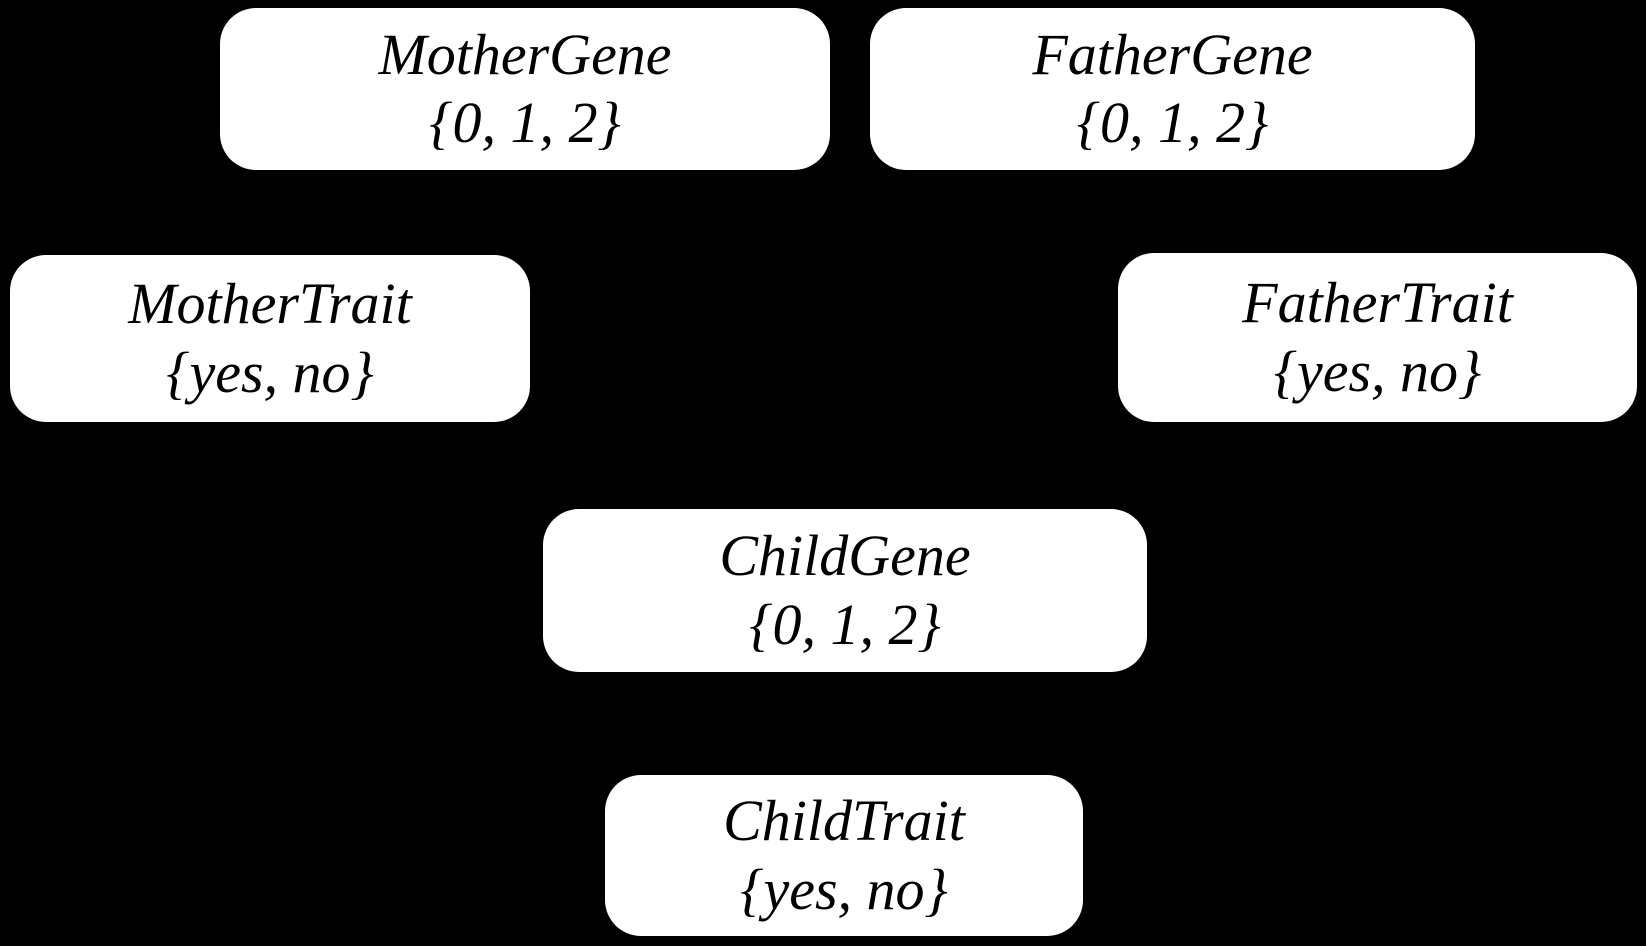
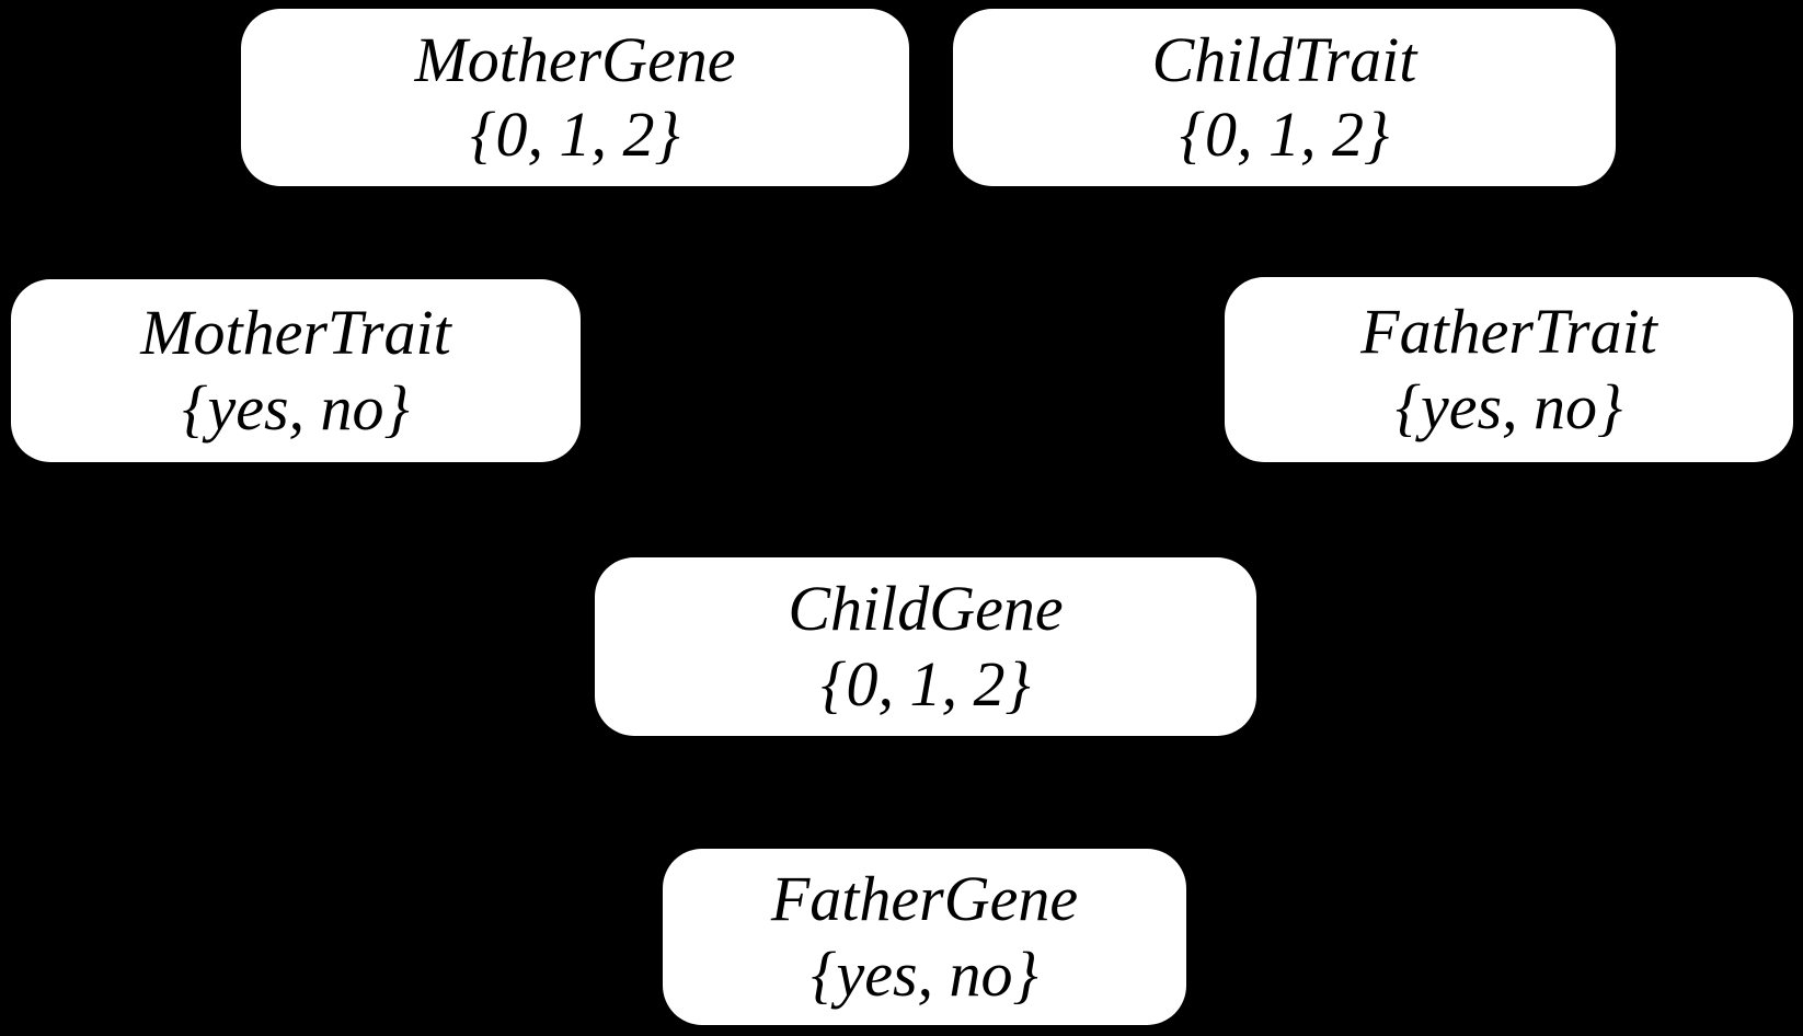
  MotherGene
  {0, 1, 2}
- FatherGene
+ ChildTrait
  {0, 1, 2}
  MotherTrait
  {yes, no}
  FatherTrait
  {yes, no}
  ChildGene
  {0, 1, 2}
- ChildTrait
+ FatherGene
  {yes, no}
